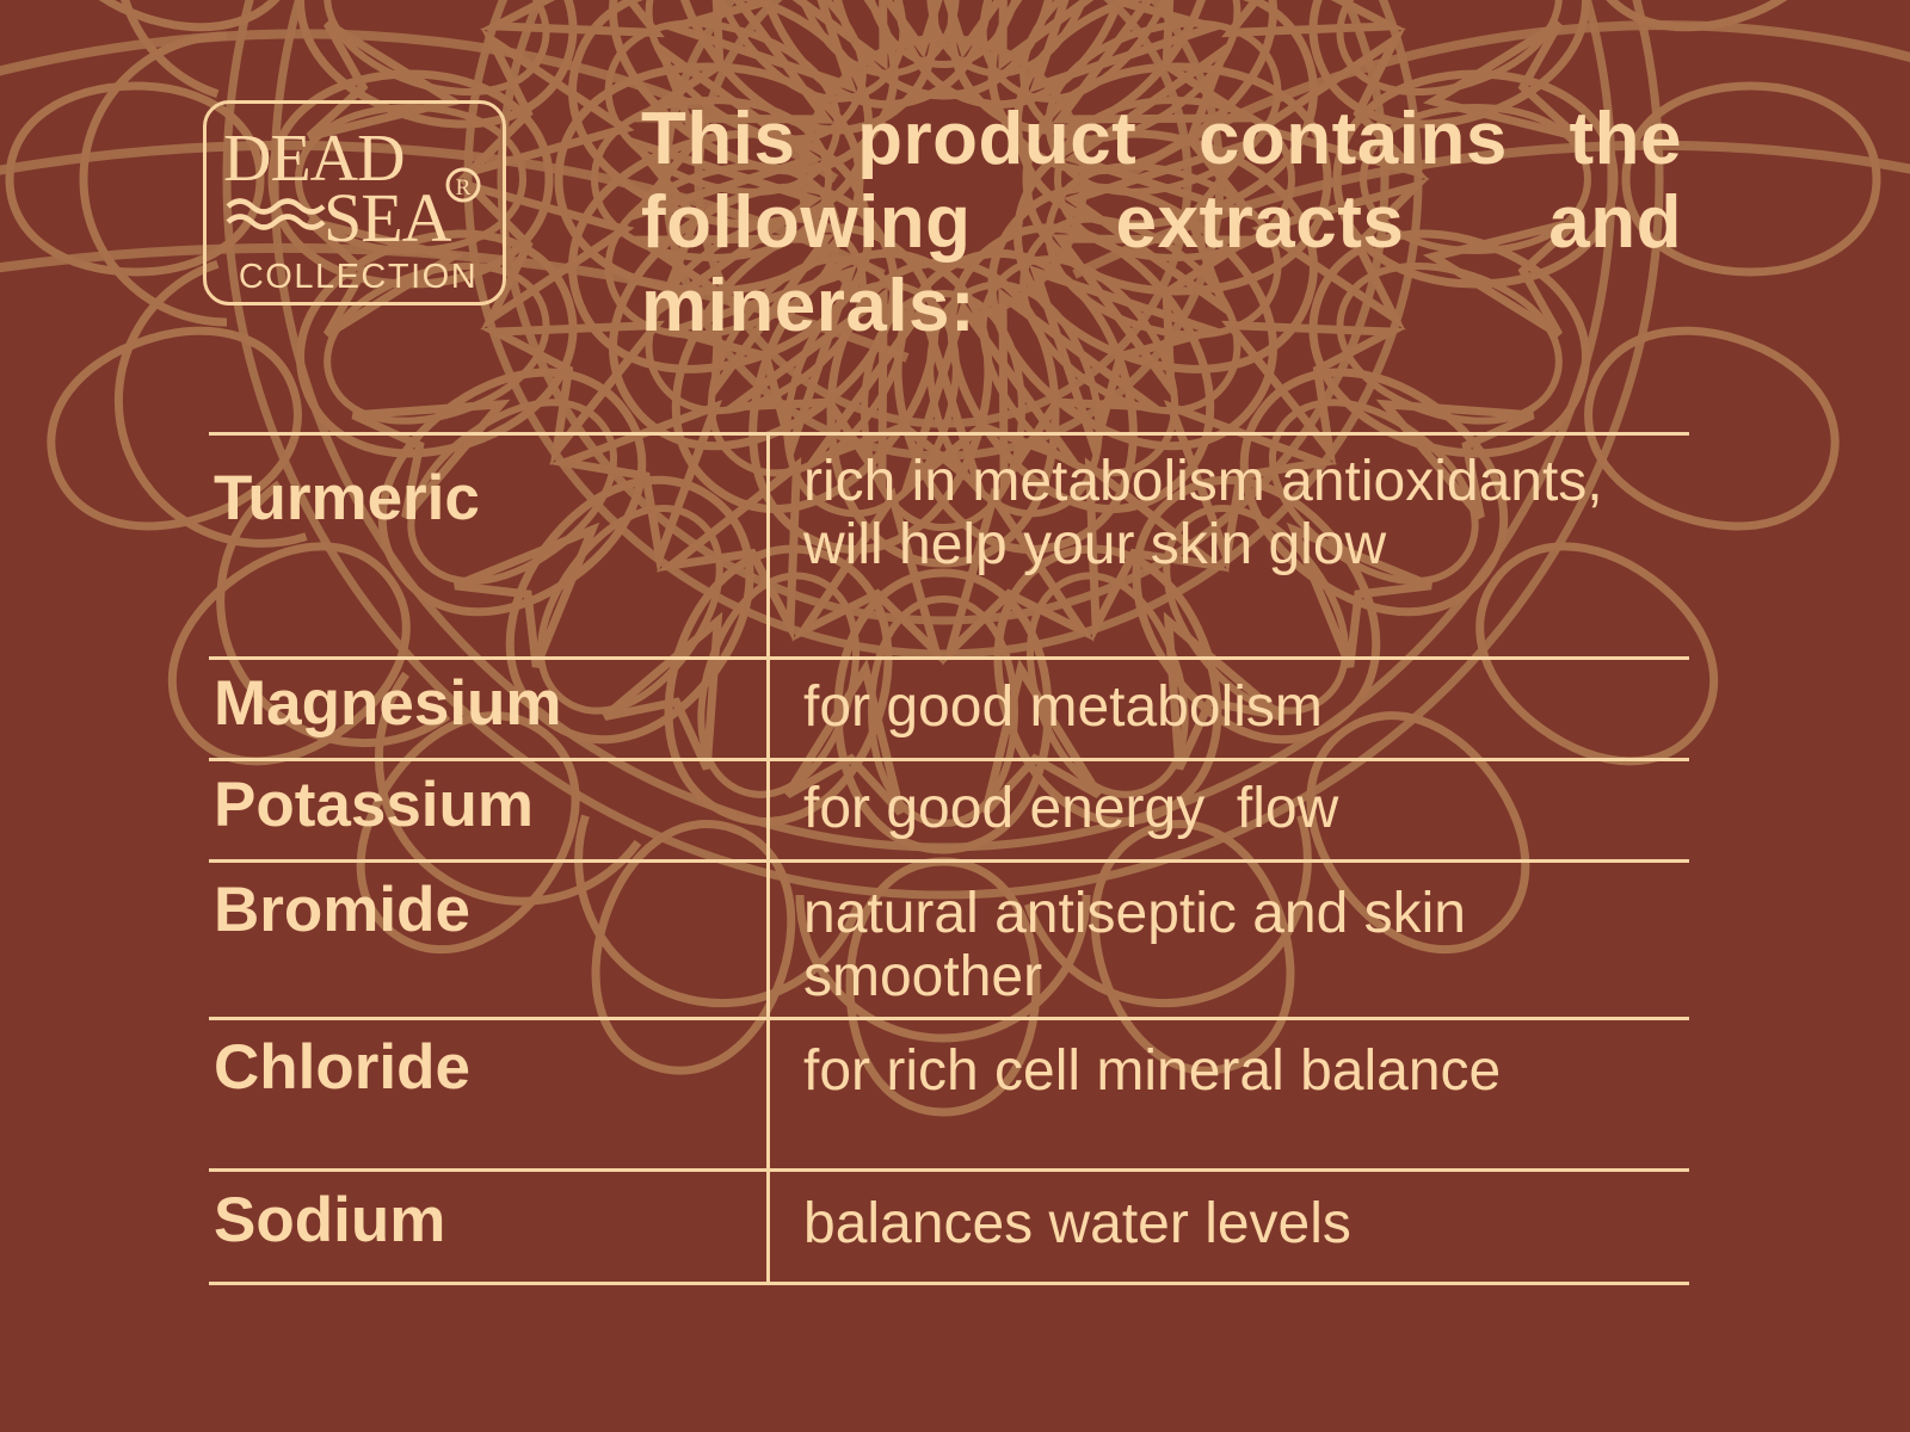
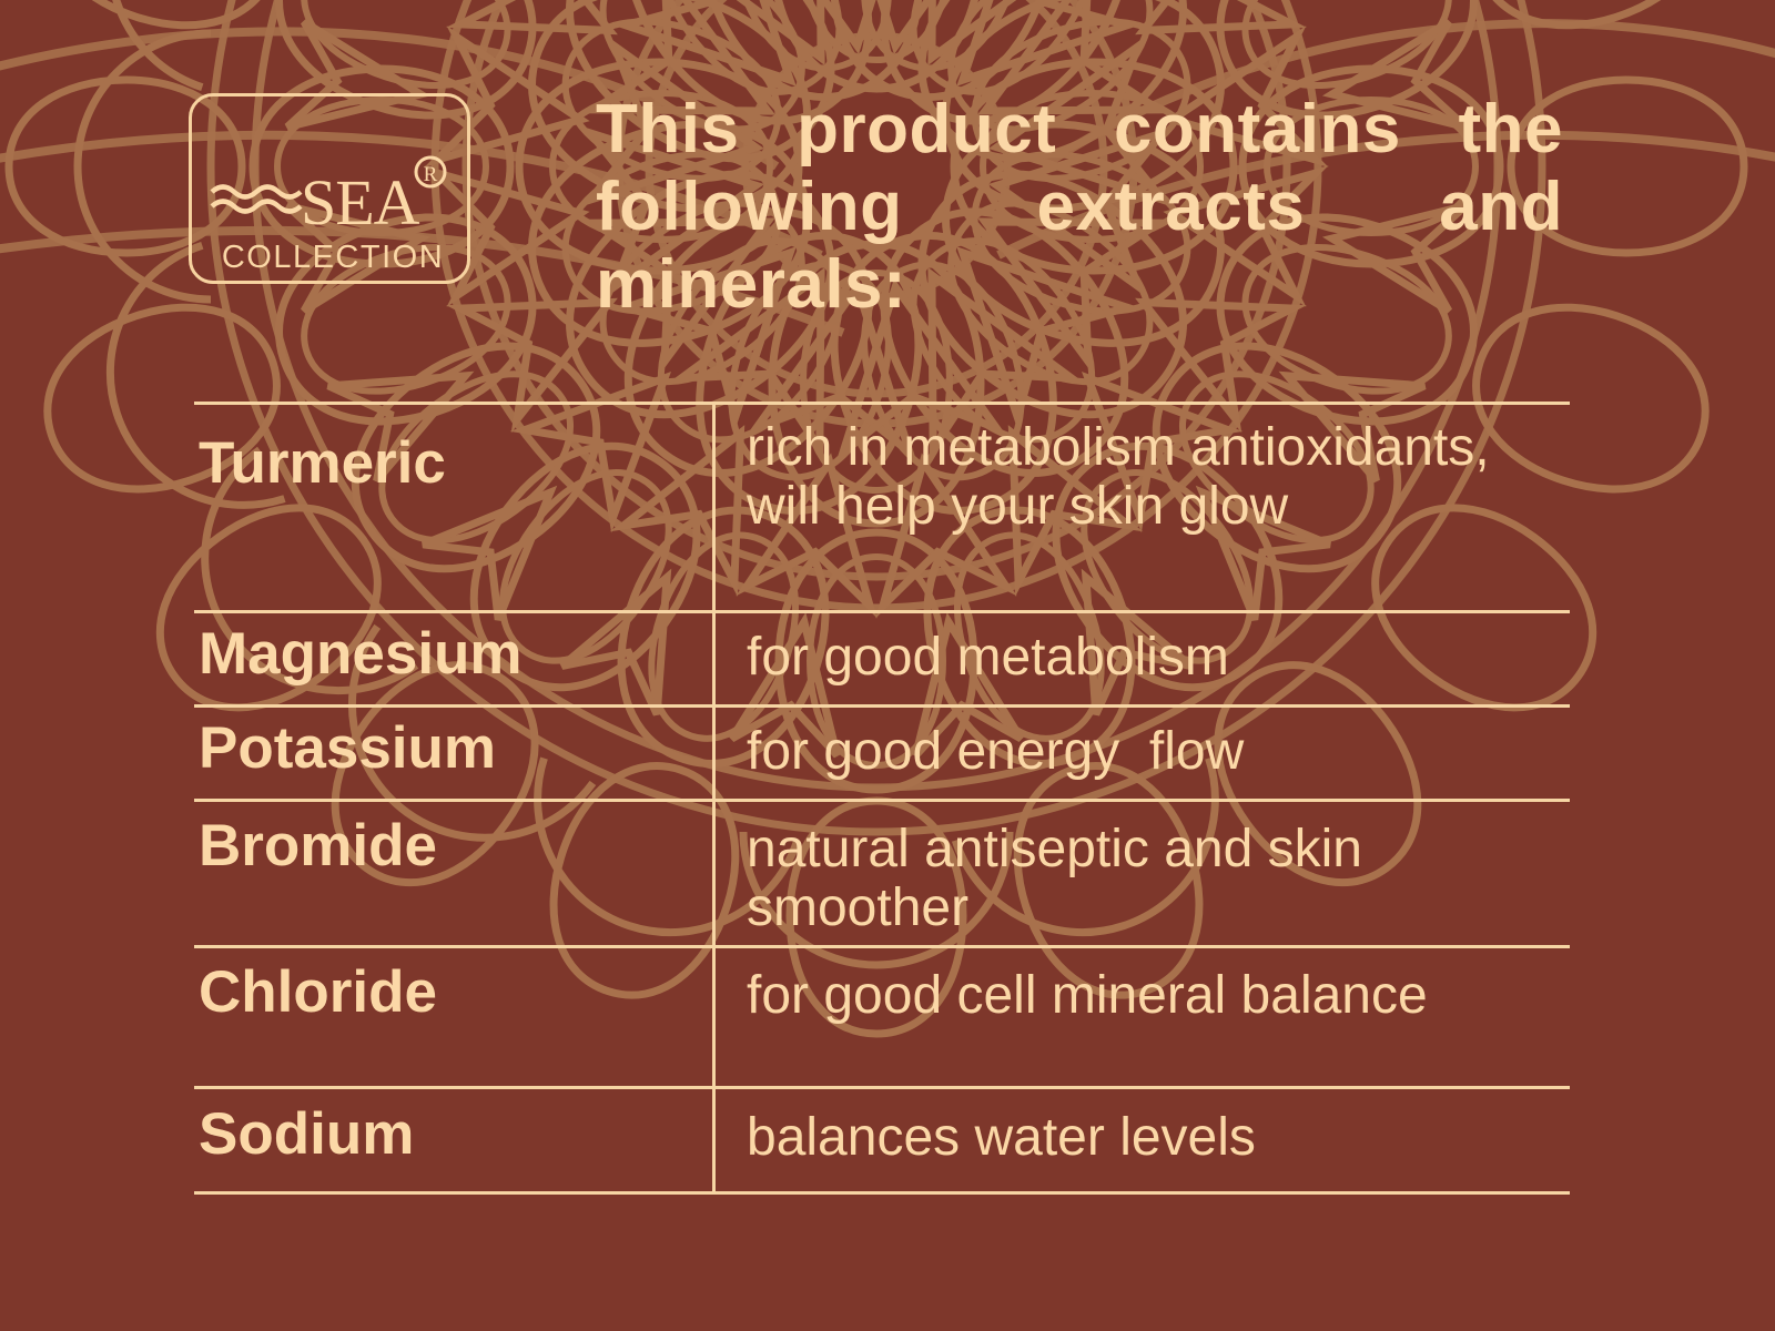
- DEAD
  SEA
  R
  COLLECTION
  This product contains the
  following extracts and
  minerals:
  Turmeric
  rich in metabolism antioxidants, will help your skin glow
  Magnesium
  for good metabolism
  Potassium
  for good energy flow
  Bromide
  natural antiseptic and skin smoother
  Chloride
- for rich cell mineral balance
+ for good cell mineral balance
  Sodium
  balances water levels
